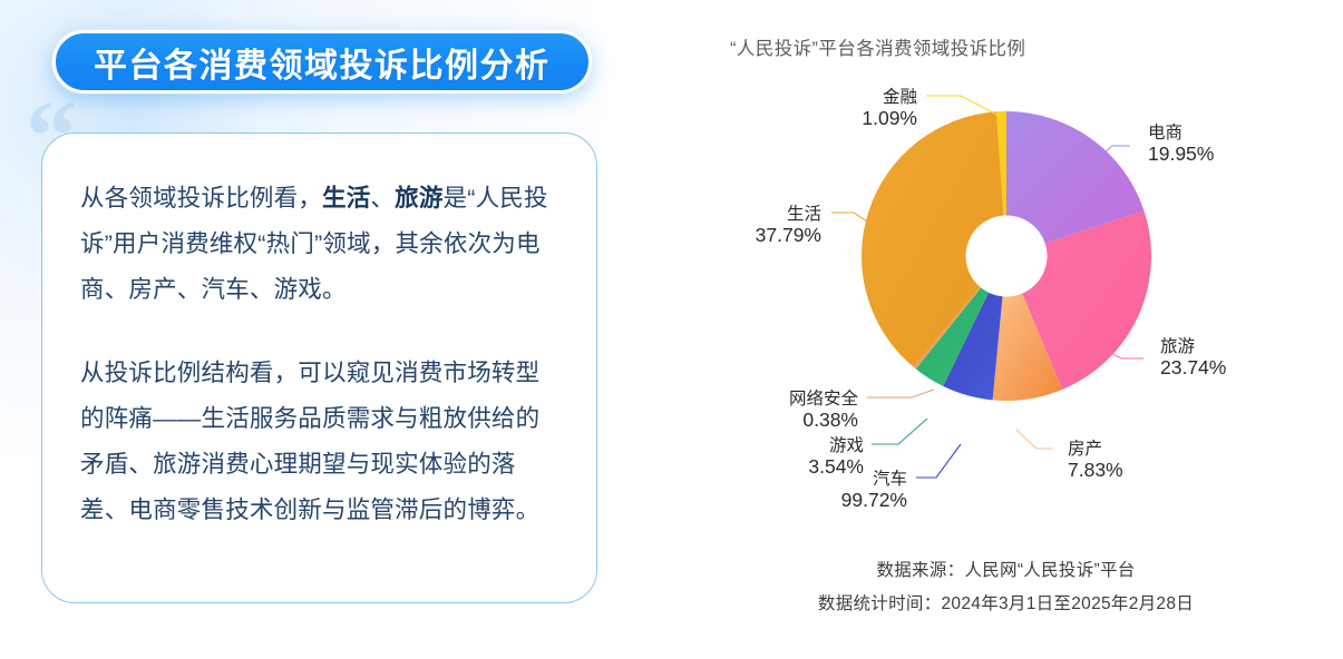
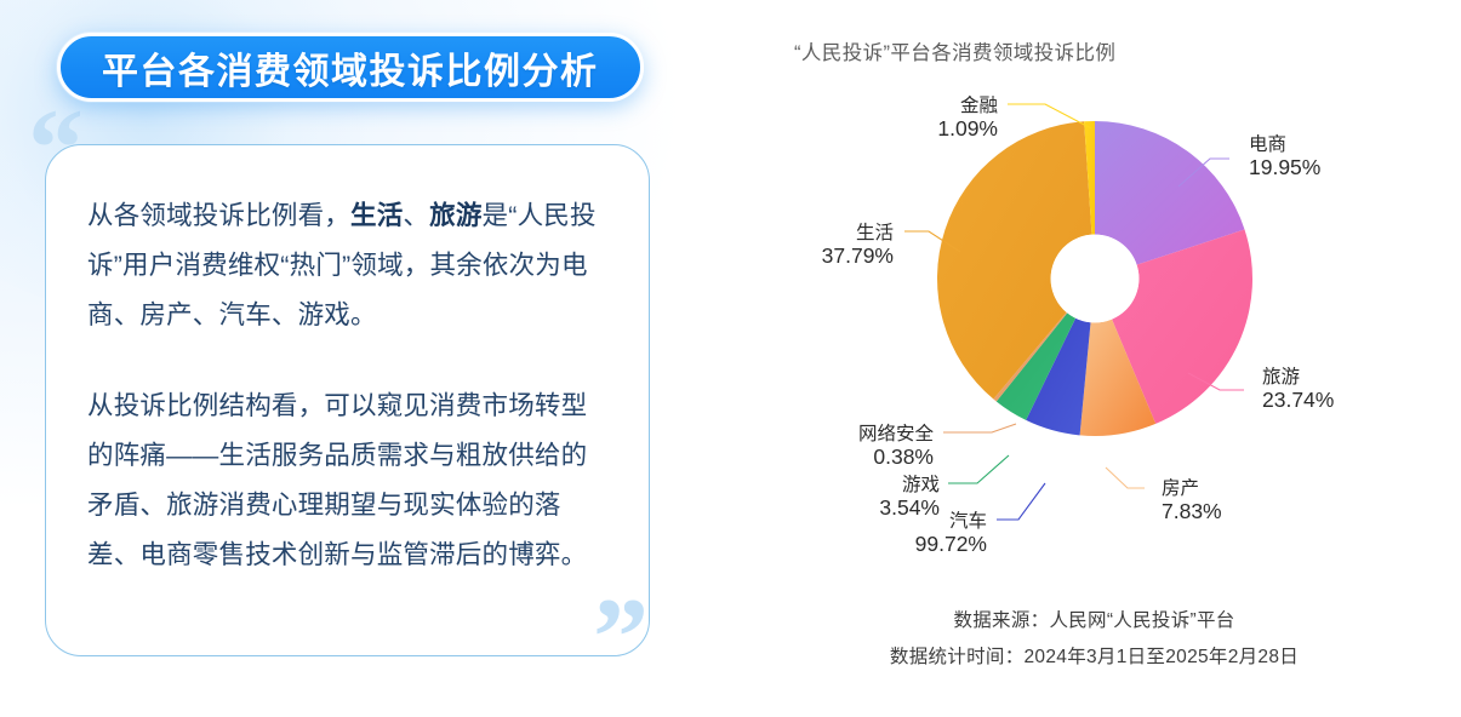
  平台各消费领域投诉比例分析
  “
  从各领域投诉比例看，生活、旅游是“人民投诉”用户消费维权“热门”领域，其余依次为电商、房产、汽车、游戏。
  从投诉比例结构看，可以窥见消费市场转型的阵痛——生活服务品质需求与粗放供给的矛盾、旅游消费心理期望与现实体验的落差、电商零售技术创新与监管滞后的博弈。
+ ”
  “人民投诉”平台各消费领域投诉比例
  电商
  19.95%
  旅游
  23.74%
  房产
  7.83%
  汽车
  99.72%
  游戏
  3.54%
  网络安全
  0.38%
  生活
  37.79%
  金融
  1.09%
  数据来源：人民网“人民投诉”平台
  数据统计时间：2024年3月1日至2025年2月28日
